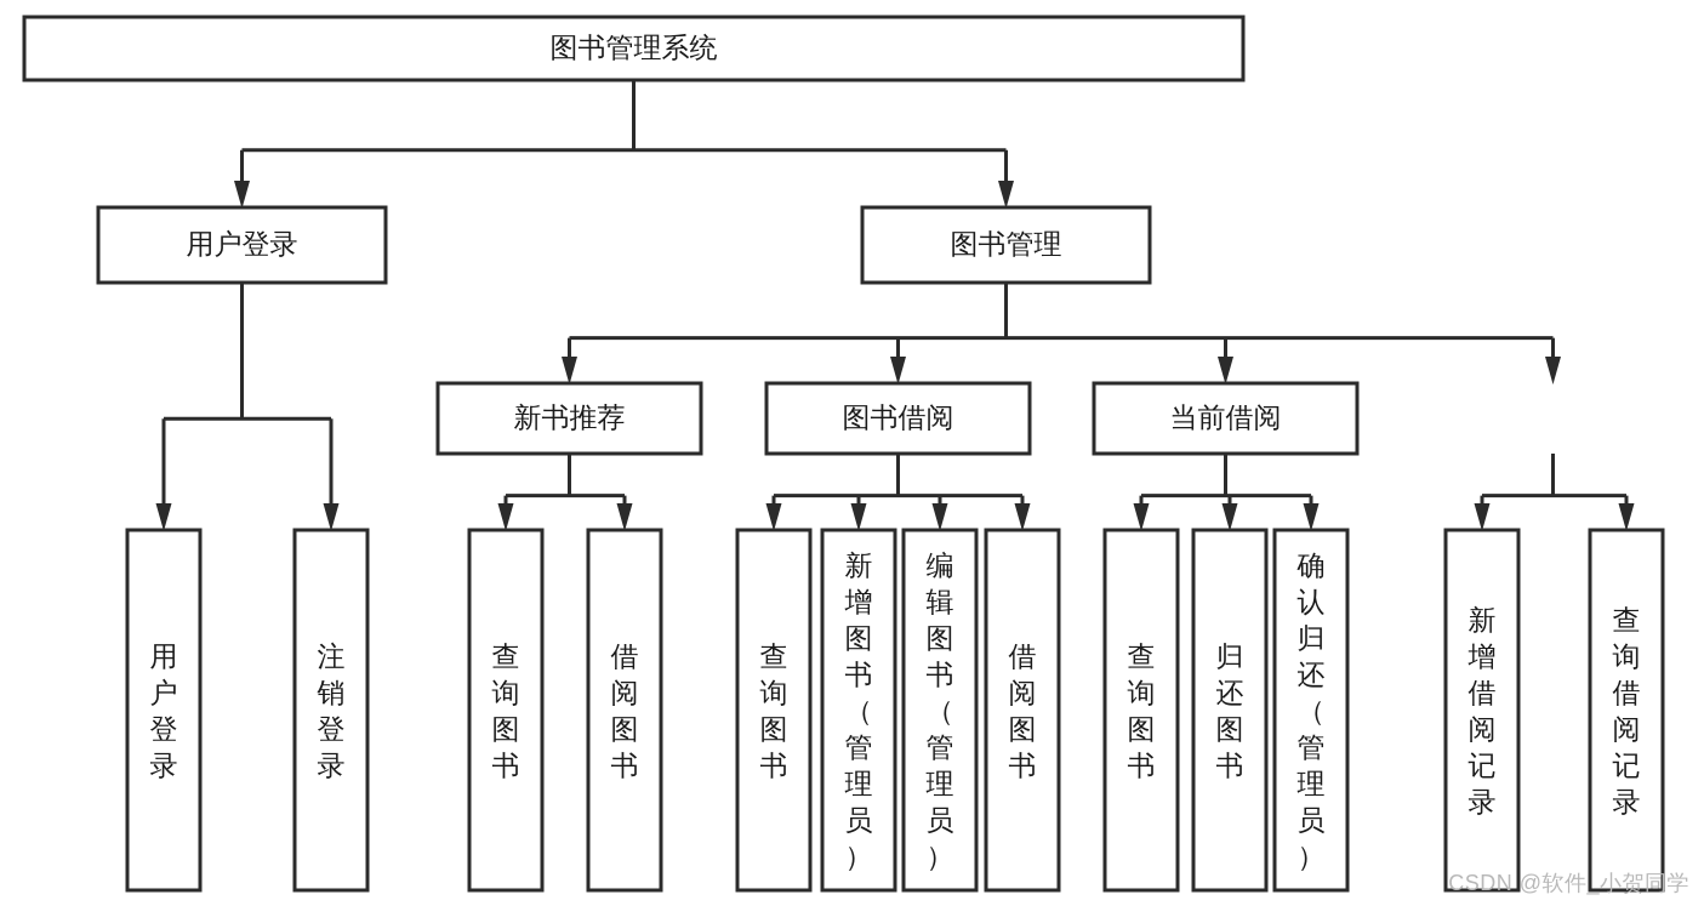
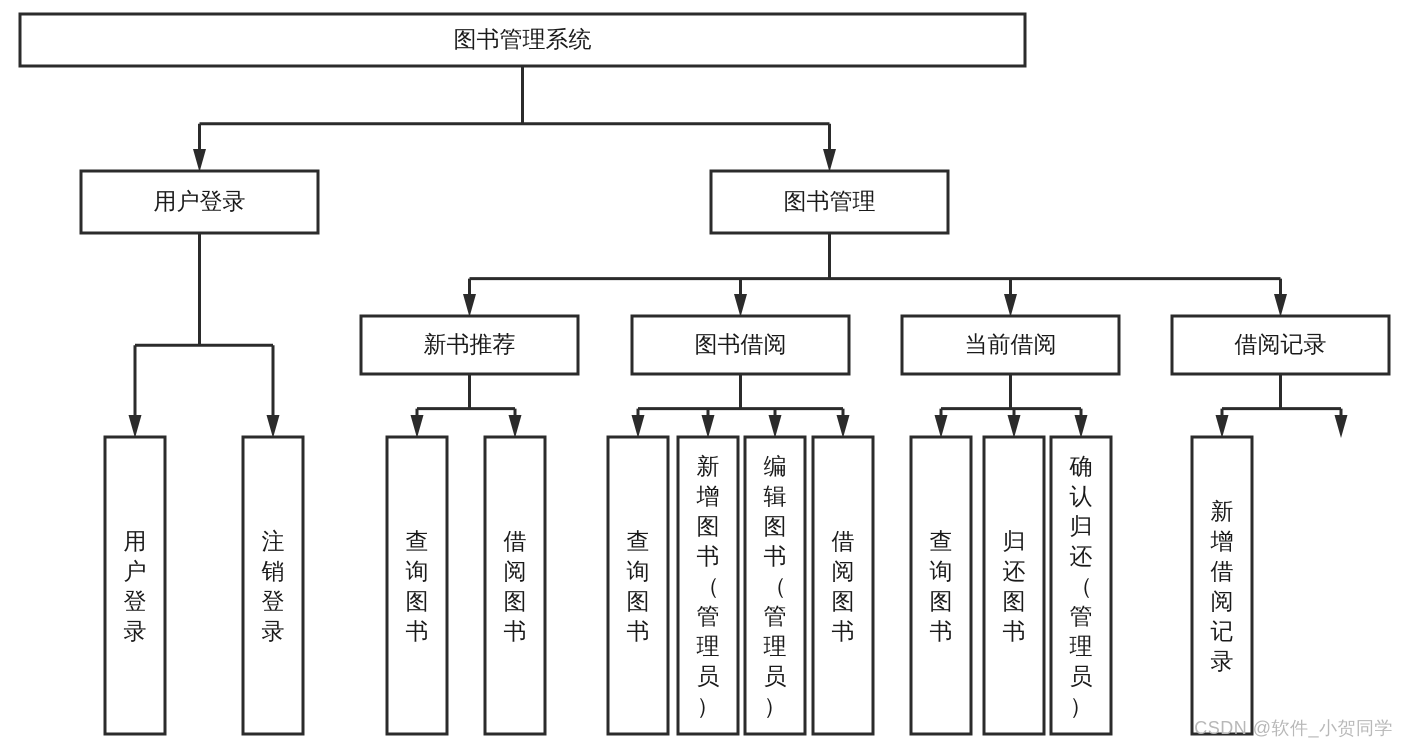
  图书管理系统
  用户登录
  图书管理
  新书推荐
  图书借阅
  当前借阅
+ 借阅记录
  用户登录
  注销登录
  查询图书
  借阅图书
  查询图书
  新增图书（管理员）
  编辑图书（管理员）
  借阅图书
  查询图书
  归还图书
  确认归还（管理员）
  新增借阅记录
- 查询借阅记录
  CSDN @软件_小贺同学
